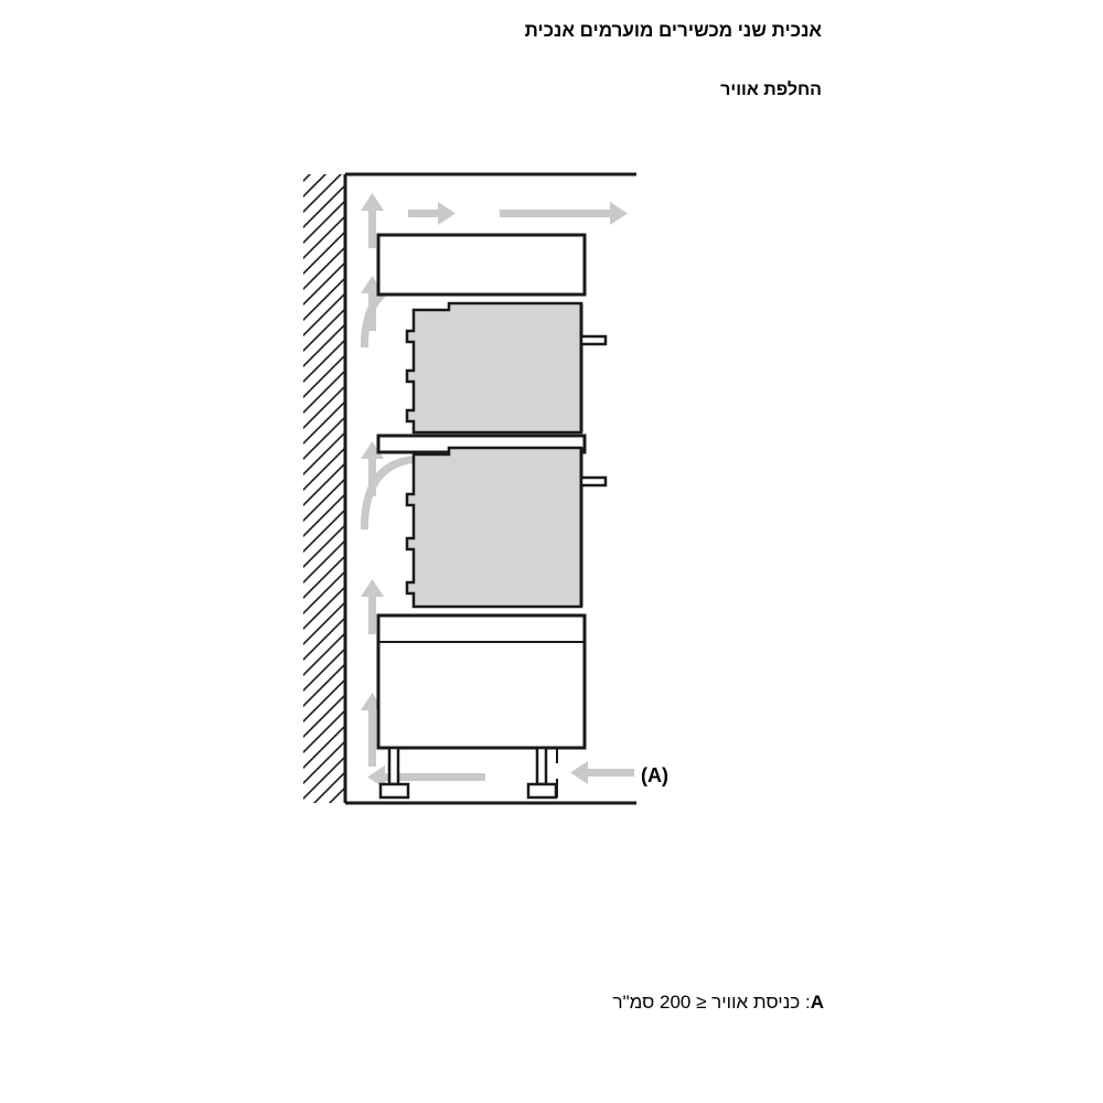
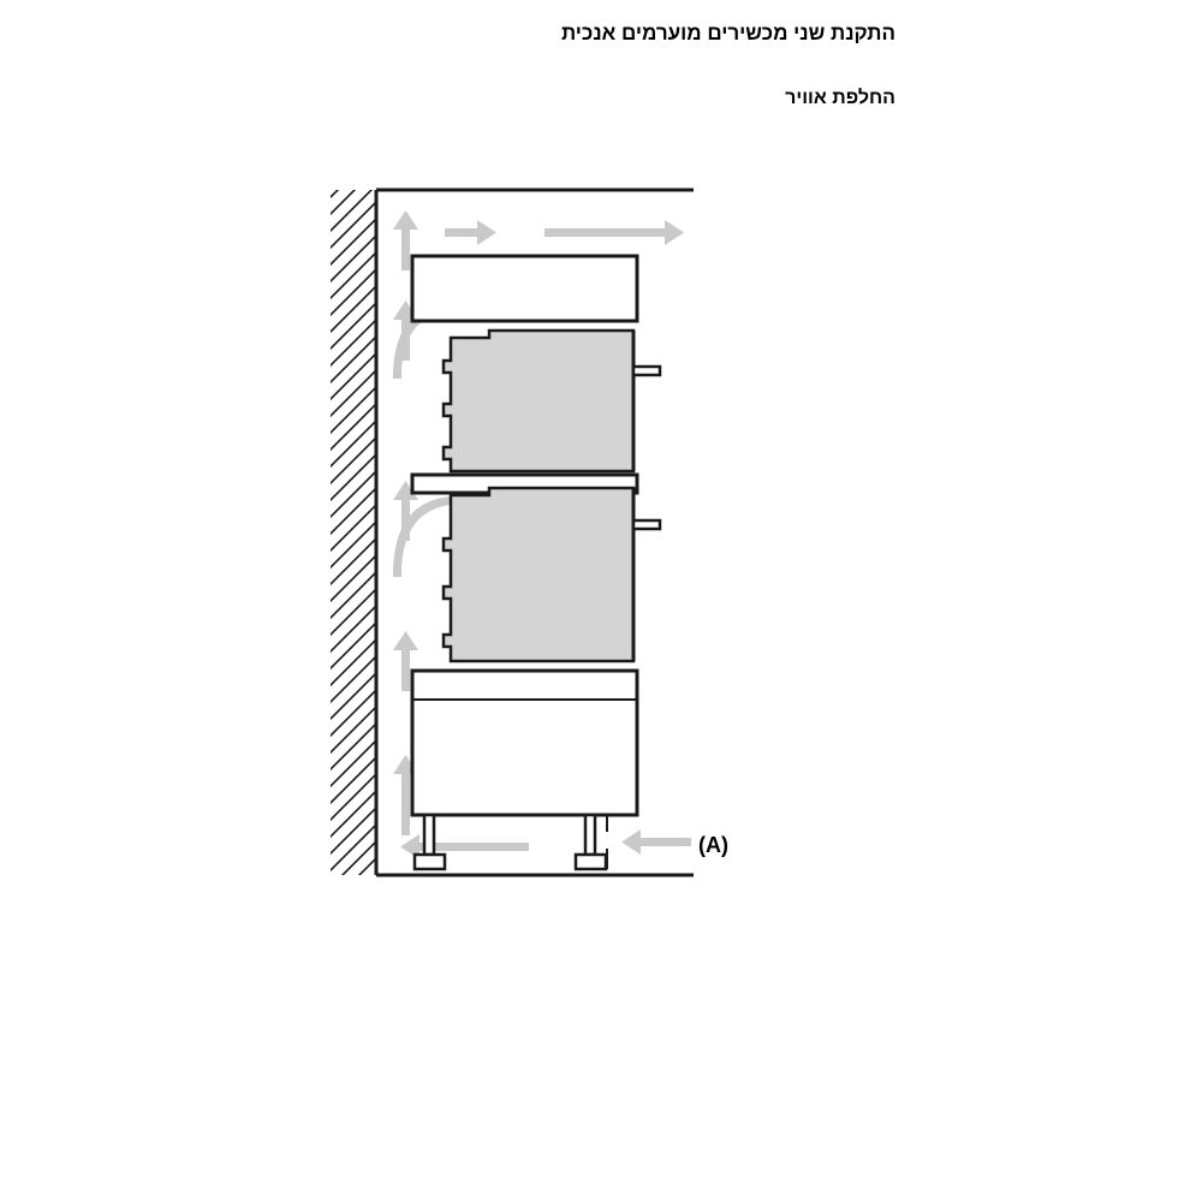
- אנכית שני מכשירים מוערמים אנכית
+ התקנת שני מכשירים מוערמים אנכית
  החלפת אוויר
  (A)
- A: כניסת אוויר ≤ 200 סמ"ר
